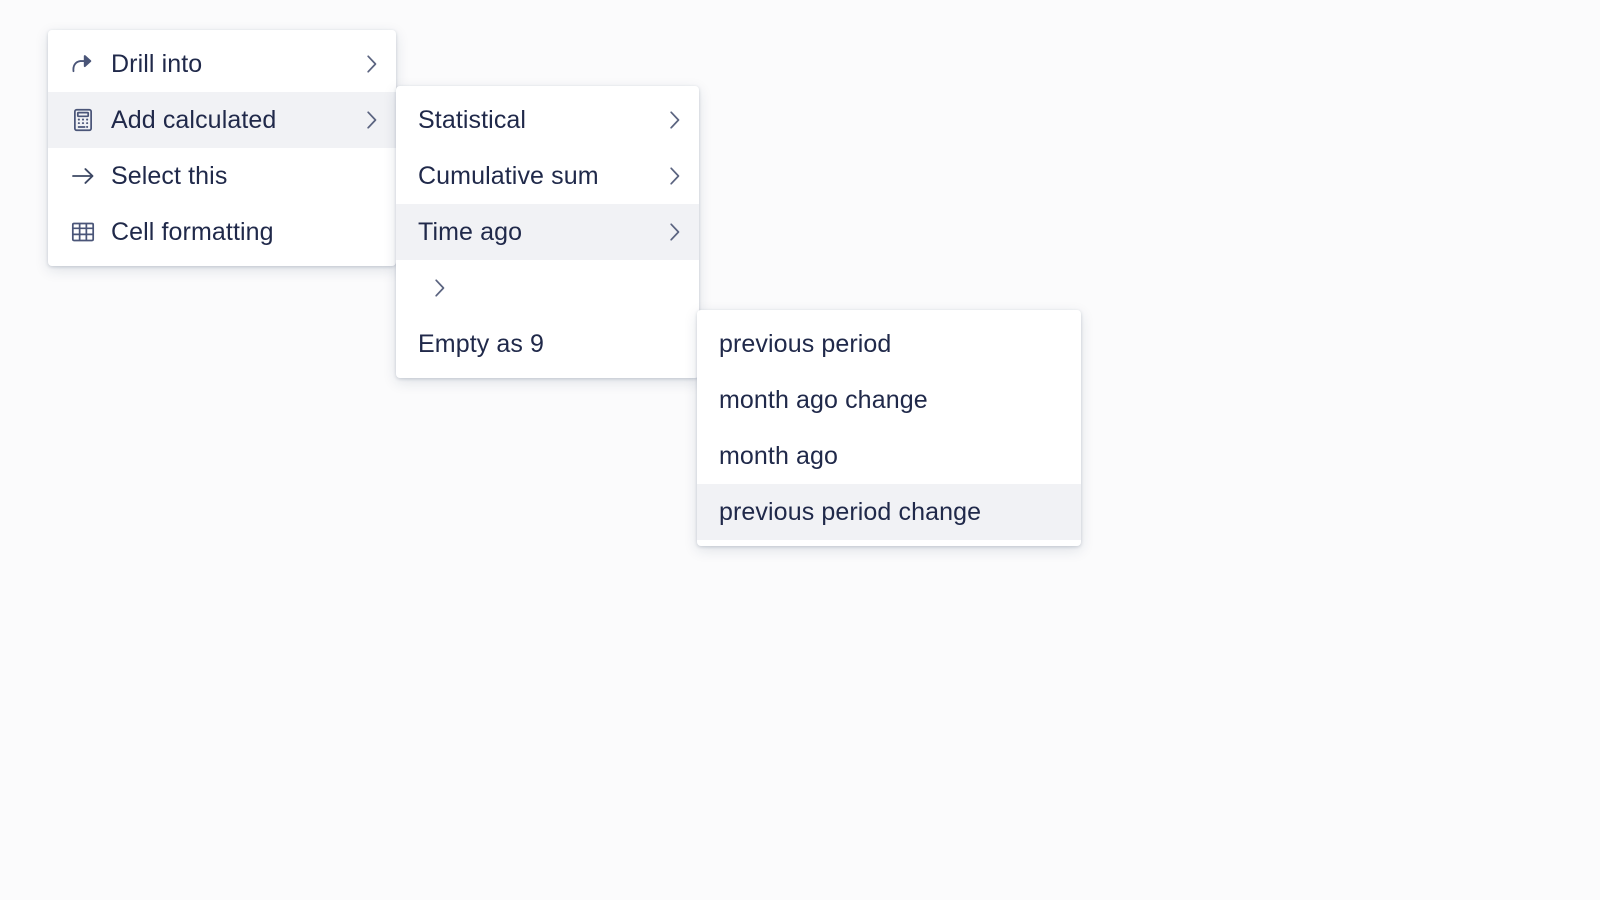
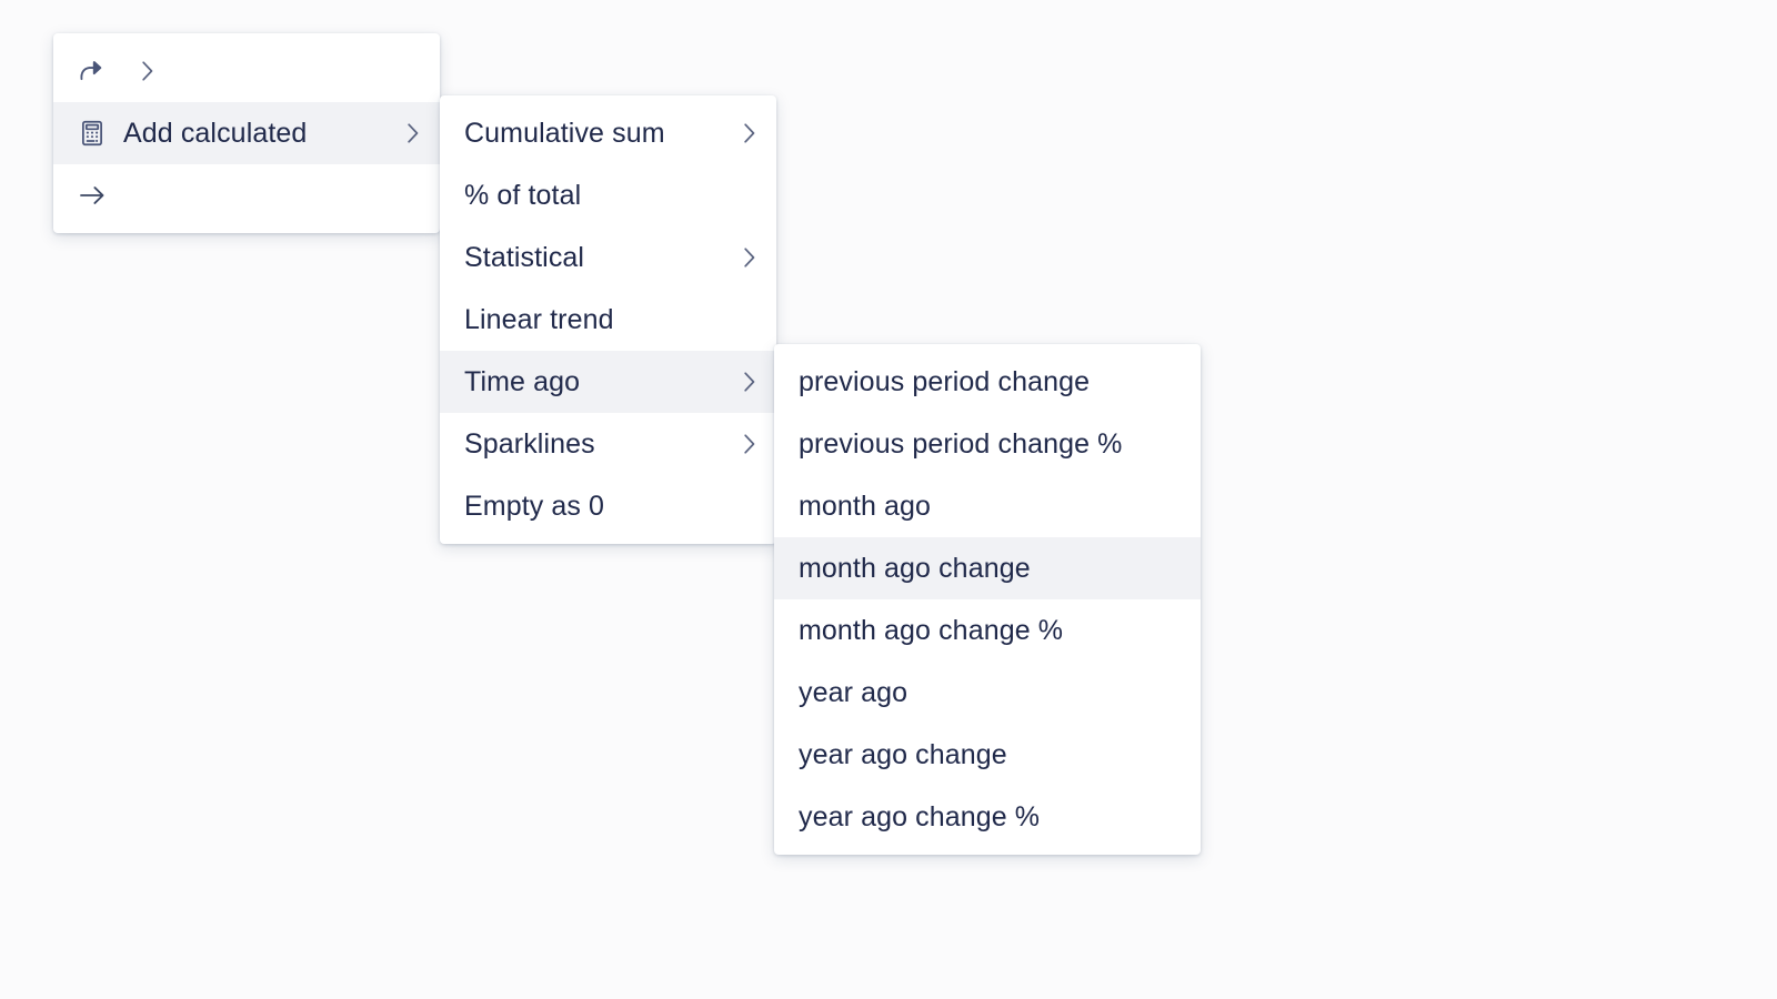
- Drill into
  Add calculated
- Select this
- Cell formatting
- Statistical
+ Cumulative sum
+ % of total
- Cumulative sum
+ Statistical
+ Linear trend
  Time ago
+ Sparklines
- Empty as 9
+ Empty as 0
- previous period
- month ago change
+ previous period change
+ previous period change %
  month ago
- previous period change
+ month ago change
+ month ago change %
+ year ago
+ year ago change
+ year ago change %
